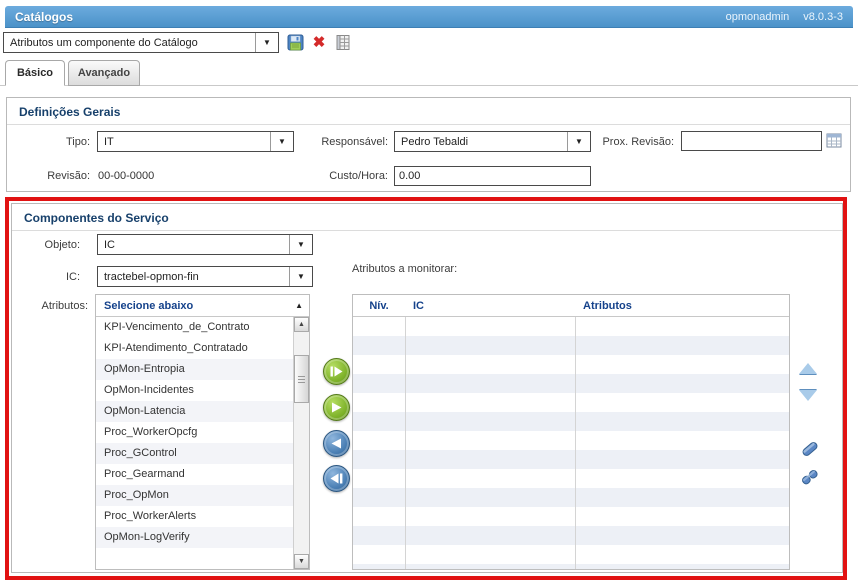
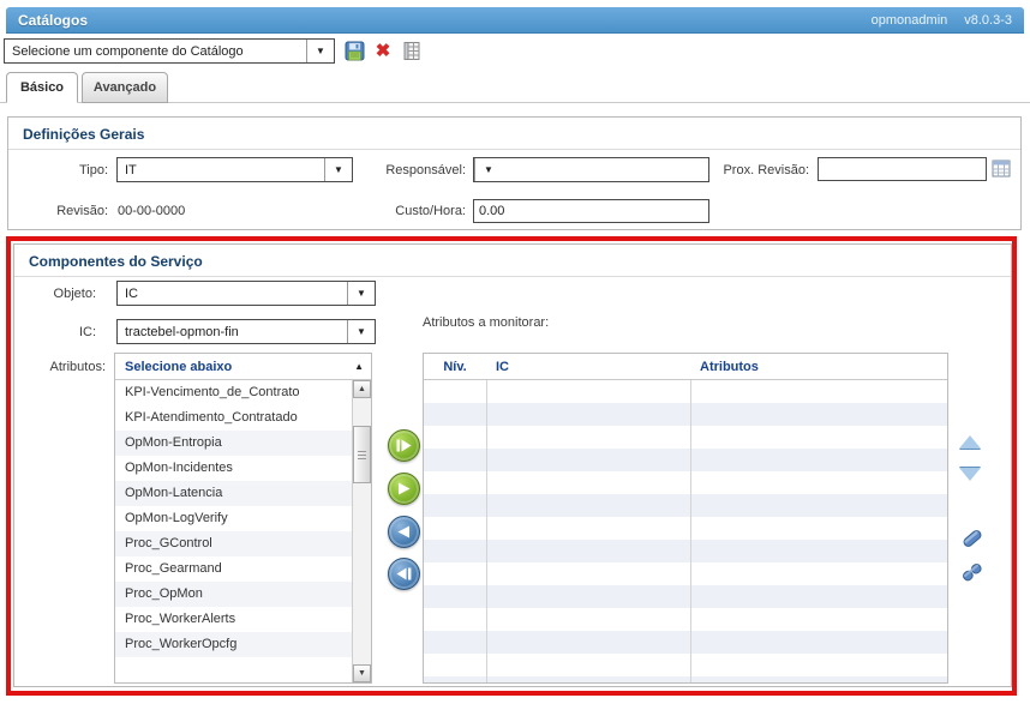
  Catálogos
  opmonadmin
  v8.0.3-3
- Atributos um componente do Catálogo
+ Selecione um componente do Catálogo
  ▼
  ✖
  Básico
  Avançado
  Definições Gerais
  Tipo:
  IT
  ▼
  Responsável:
- Pedro Tebaldi
  ▼
  Prox. Revisão:
  Revisão:
  00-00-0000
  Custo/Hora:
  0.00
  Componentes do Serviço
  Objeto:
  IC
  ▼
  IC:
  tractebel-opmon-fin
  ▼
  Atributos:
  Selecione abaixo
  ▲
  KPI-Vencimento_de_Contrato
  KPI-Atendimento_Contratado
  OpMon-Entropia
  OpMon-Incidentes
  OpMon-Latencia
- Proc_WorkerOpcfg
+ OpMon-LogVerify
  Proc_GControl
  Proc_Gearmand
  Proc_OpMon
  Proc_WorkerAlerts
- OpMon-LogVerify
+ Proc_WorkerOpcfg
  Atributos a monitorar:
  Nív.
  IC
  Atributos
